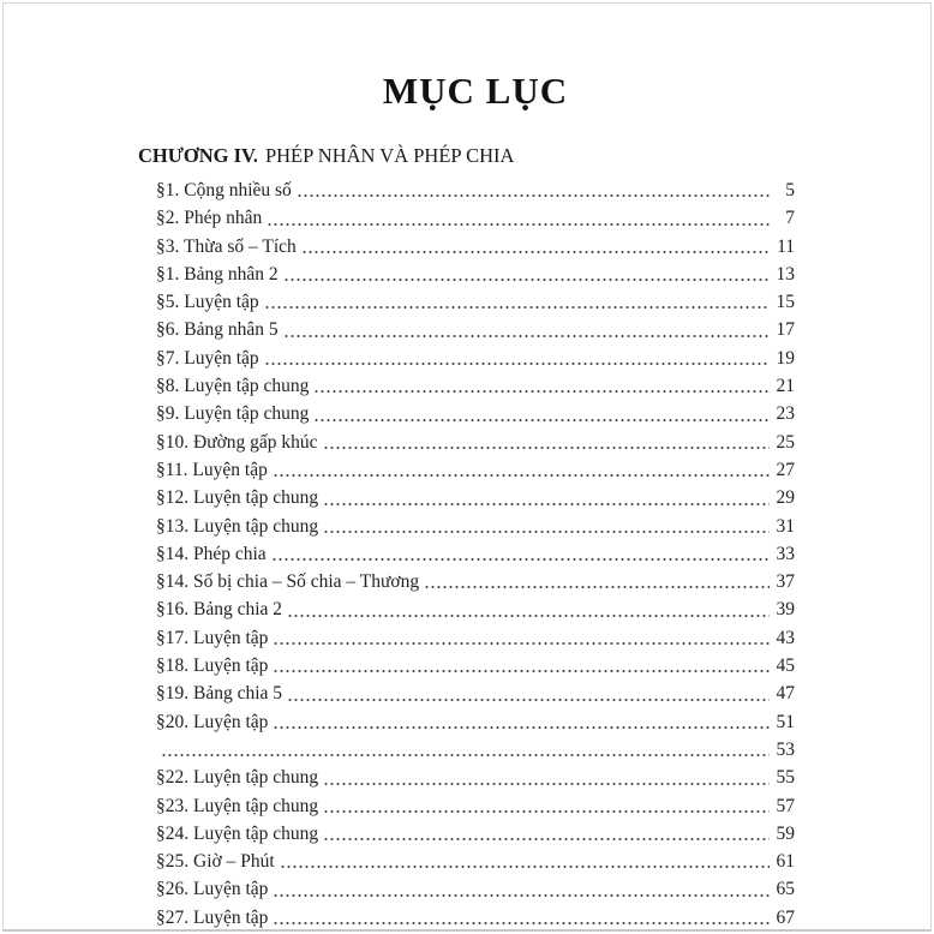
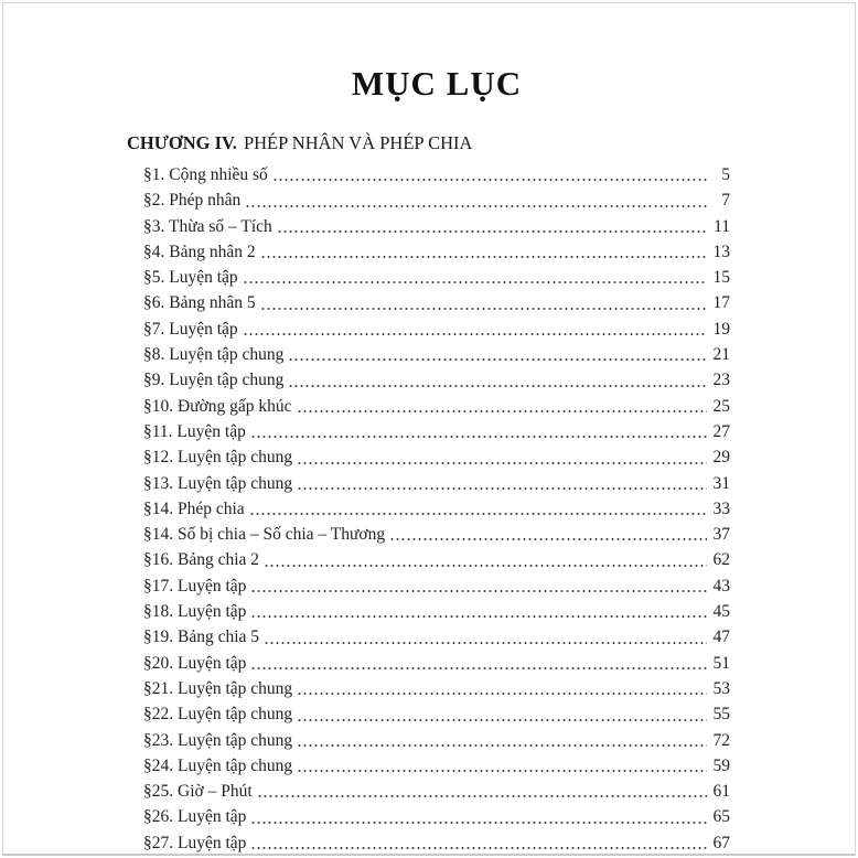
  MỤC LỤC
  CHƯƠNG IV. PHÉP NHÂN VÀ PHÉP CHIA
  §1. Cộng nhiều số
  5
  §2. Phép nhân
  7
  §3. Thừa số – Tích
  11
- §1. Bảng nhân 2
+ §4. Bảng nhân 2
  13
  §5. Luyện tập
  15
  §6. Bảng nhân 5
  17
  §7. Luyện tập
  19
  §8. Luyện tập chung
  21
  §9. Luyện tập chung
  23
  §10. Đường gấp khúc
  25
  §11. Luyện tập
  27
  §12. Luyện tập chung
  29
  §13. Luyện tập chung
  31
  §14. Phép chia
  33
  §14. Số bị chia – Số chia – Thương
  37
  §16. Bảng chia 2
- 39
+ 62
  §17. Luyện tập
  43
  §18. Luyện tập
  45
  §19. Bảng chia 5
  47
  §20. Luyện tập
  51
+ §21. Luyện tập chung
  53
  §22. Luyện tập chung
  55
  §23. Luyện tập chung
- 57
+ 72
  §24. Luyện tập chung
  59
  §25. Giờ – Phút
  61
  §26. Luyện tập
  65
  §27. Luyện tập
  67
